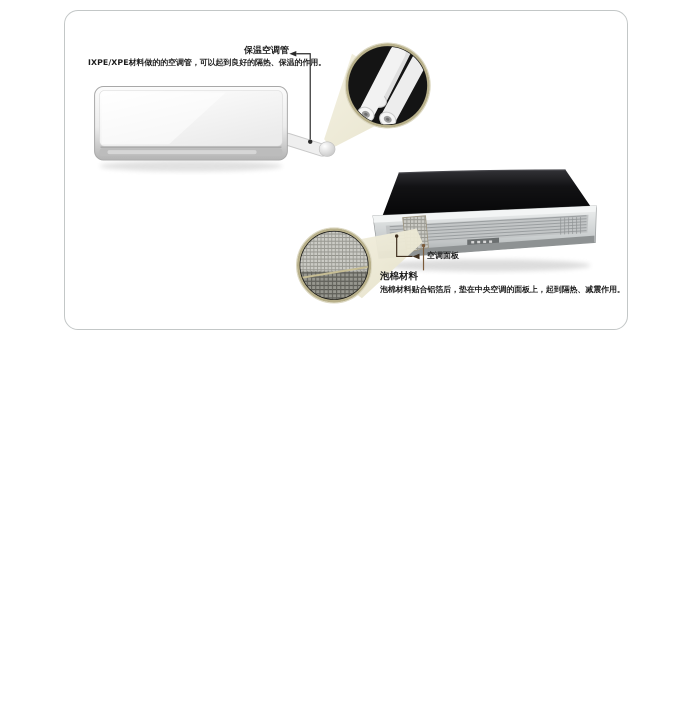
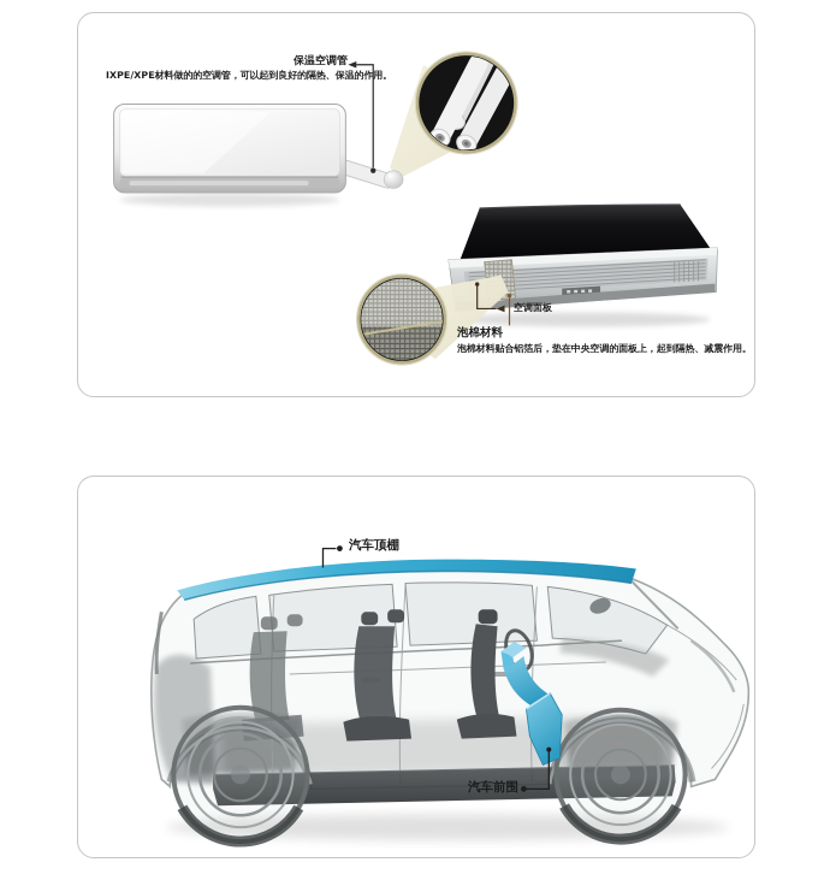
  保温空调管
  IXPE/XPE材料做的的空调管，可以起到良好的隔热、保温的作用。
  空调面板
  泡棉材料
  泡棉材料贴合铝箔后，垫在中央空调的面板上，起到隔热、减震作用。
+ 汽车顶棚
+ 汽车前围
